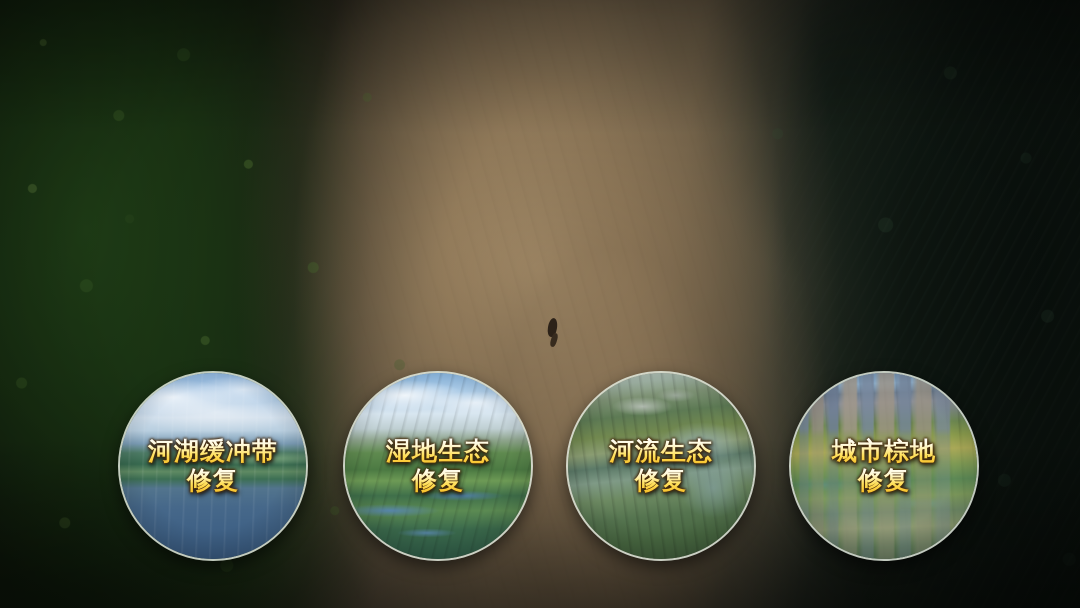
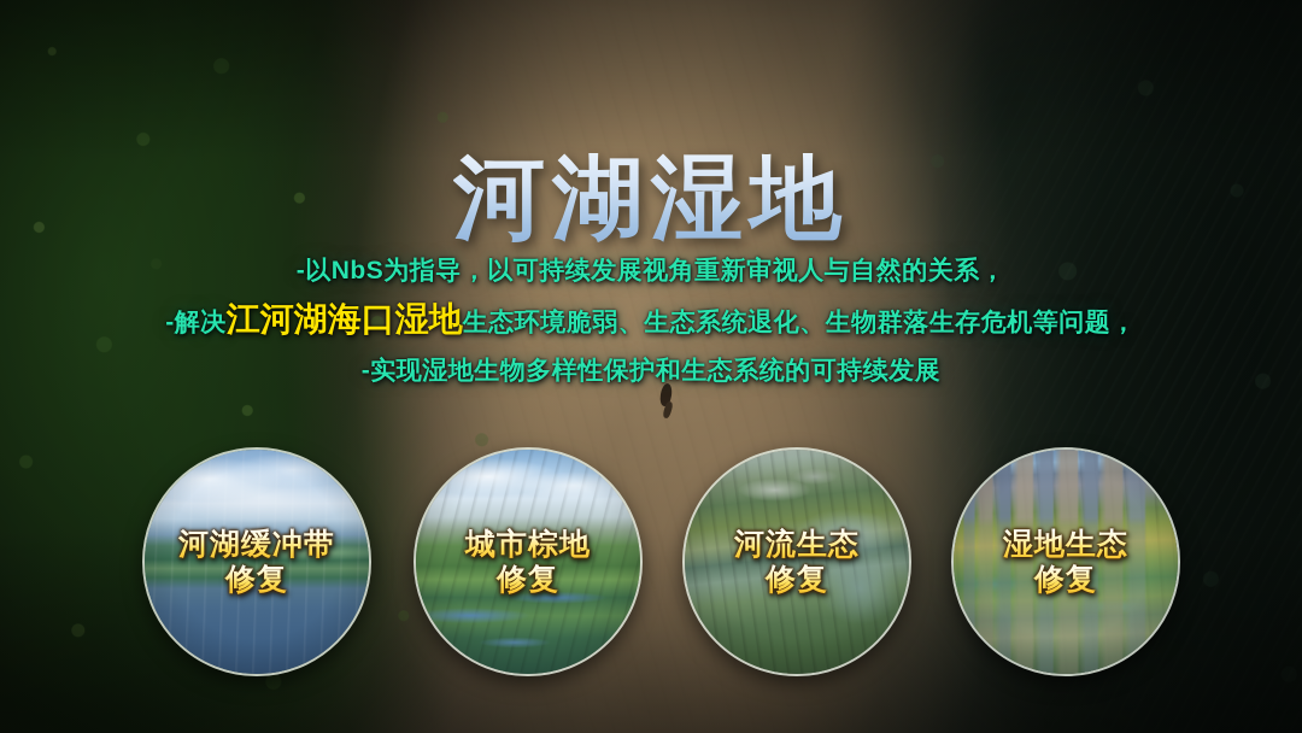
+ 河湖湿地
+ -以NbS为指导，以可持续发展视角重新审视人与自然的关系，
+ -解决江河湖海口湿地生态环境脆弱、生态系统退化、生物群落生存危机等问题，
+ -实现湿地生物多样性保护和生态系统的可持续发展
  河湖缓冲带
  修复
- 湿地生态
+ 城市棕地
  修复
  河流生态
  修复
- 城市棕地
+ 湿地生态
  修复
